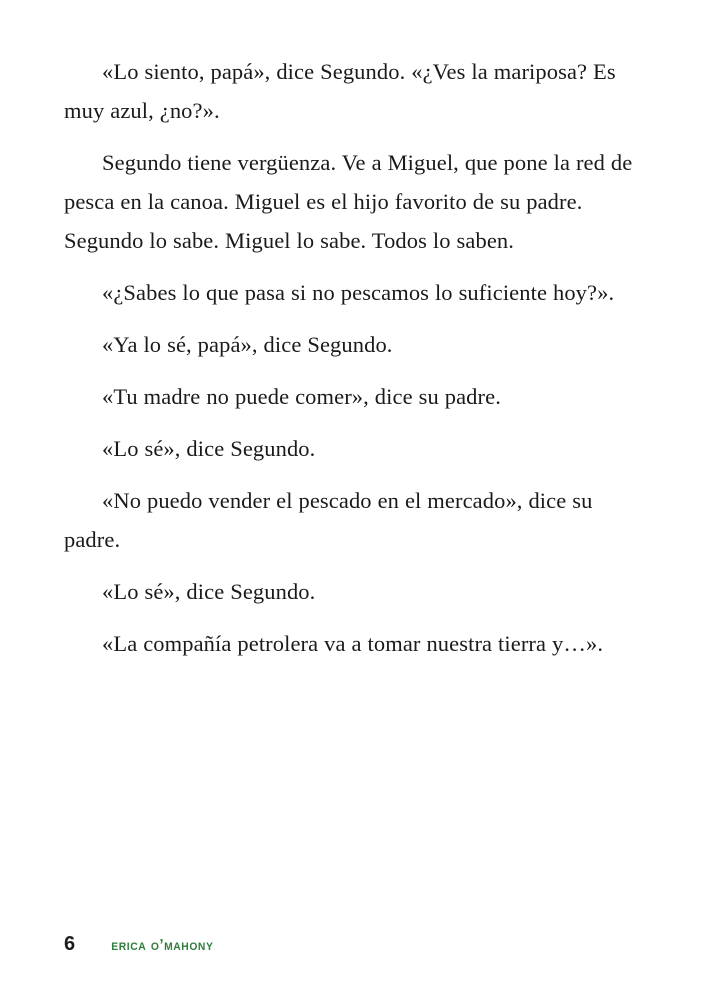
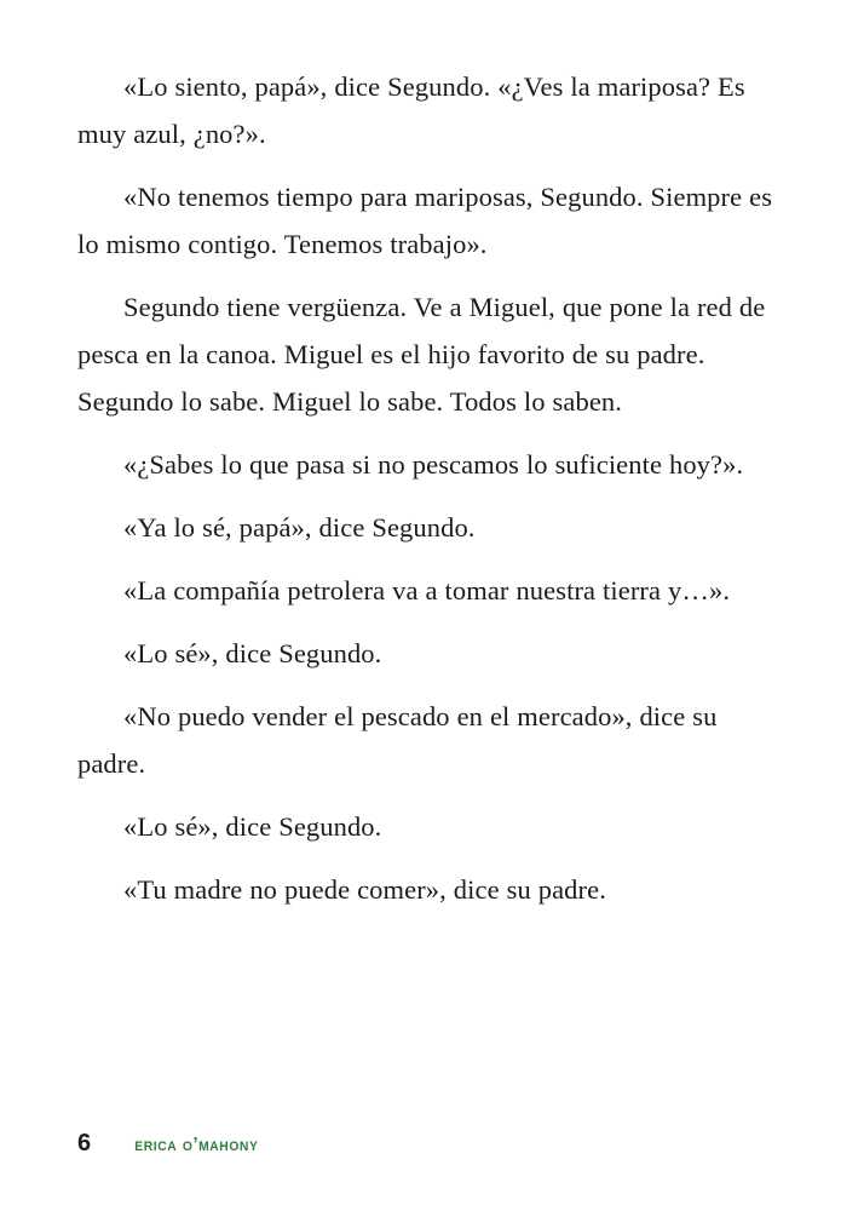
  «Lo siento, papá», dice Segundo. «¿Ves la mariposa? Es muy azul, ¿no?».
+ «No tenemos tiempo para mariposas, Segundo. Siempre es lo mismo contigo. Tenemos trabajo».
  Segundo tiene vergüenza. Ve a Miguel, que pone la red de pesca en la canoa. Miguel es el hijo favorito de su padre. Segundo lo sabe. Miguel lo sabe. Todos lo saben.
  «¿Sabes lo que pasa si no pescamos lo suficiente hoy?».
  «Ya lo sé, papá», dice Segundo.
- «Tu madre no puede comer», dice su padre.
+ «La compañía petrolera va a tomar nuestra tierra y…».
  «Lo sé», dice Segundo.
  «No puedo vender el pescado en el mercado», dice su padre.
  «Lo sé», dice Segundo.
- «La compañía petrolera va a tomar nuestra tierra y…».
+ «Tu madre no puede comer», dice su padre.
  6
  erica o’mahony
